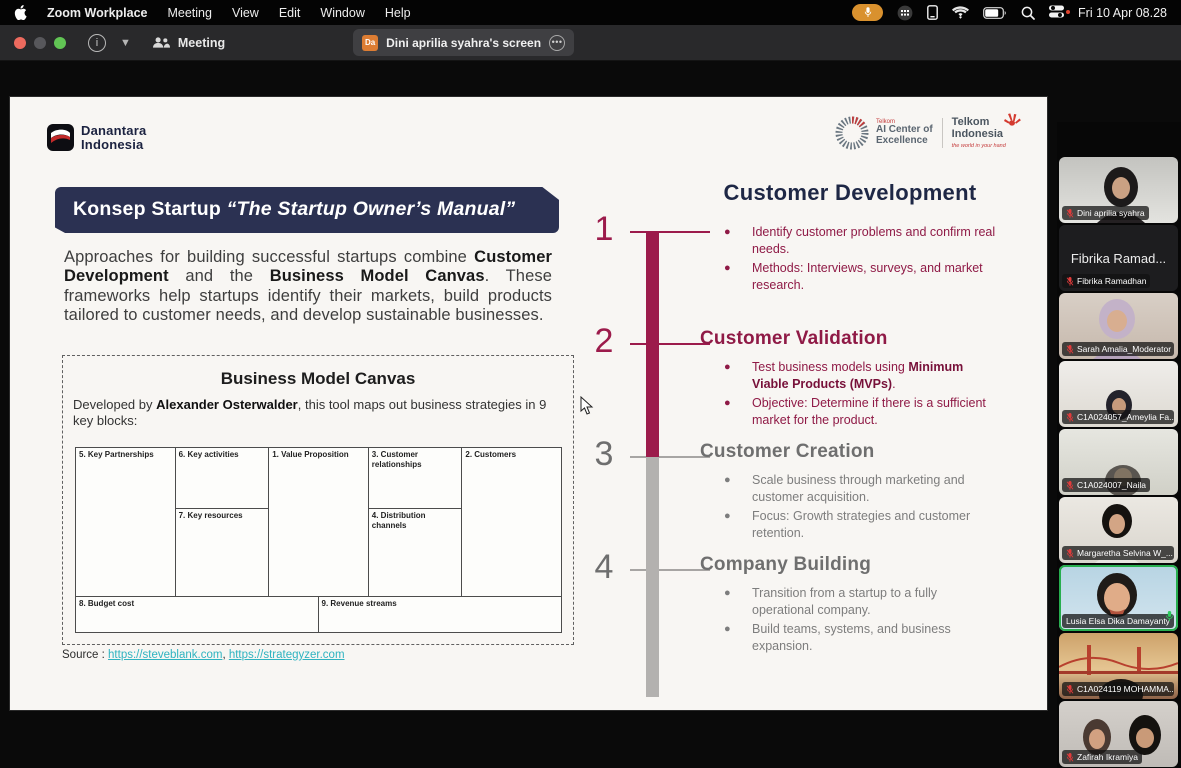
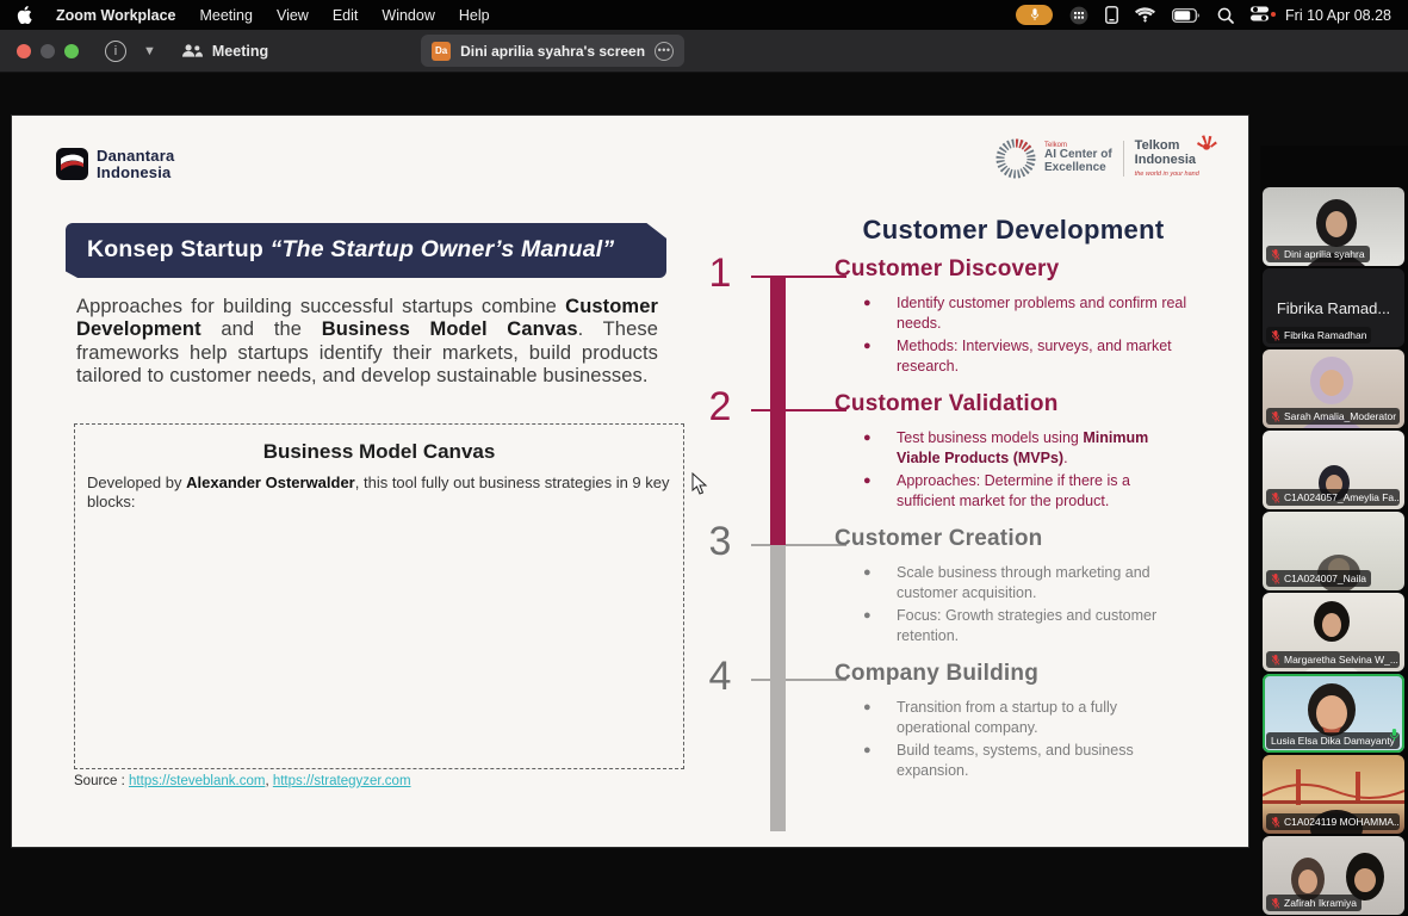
  Zoom Workplace
  Meeting
  View
  Edit
  Window
  Help
  Fri 10 Apr 08.28
  i
  ▼
  Meeting
  Da
  Dini aprilia syahra's screen
  •••
  Danantara
  Indonesia
  AI Center of
  Excellence
  Telkom
  Indonesia
  Konsep Startup “The Startup Owner’s Manual”
  Approaches for building successful startups combine Customer Development and the Business Model Canvas. These frameworks help startups identify their markets, build products tailored to customer needs, and develop sustainable businesses.
  Business Model Canvas
- Developed by Alexander Osterwalder, this tool maps out business strategies in 9 key blocks:
+ Developed by Alexander Osterwalder, this tool fully out business strategies in 9 key blocks:
- 5. Key Partnerships
- 6. Key activities
- 7. Key resources
- 1. Value Proposition
- 3. Customer relationships
- 4. Distribution channels
- 2. Customers
- 8. Budget cost
- 9. Revenue streams
  Source : https://steveblank.com, https://strategyzer.com
  1
  2
  3
  4
  Customer Development
+ Customer Discovery
  ●
  Identify customer problems and confirm real needs.
  ●
  Methods: Interviews, surveys, and market research.
  Customer Validation
  ●
  Test business models using Minimum Viable Products (MVPs).
  ●
- Objective: Determine if there is a sufficient market for the product.
+ Approaches: Determine if there is a sufficient market for the product.
  Customer Creation
  ●
  Scale business through marketing and customer acquisition.
  ●
  Focus: Growth strategies and customer retention.
  Company Building
  ●
  Transition from a startup to a fully operational company.
  ●
  Build teams, systems, and business expansion.
  Dini aprilia syahra
  Fibrika Ramad...
  Fibrika Ramadhan
  Sarah Amalia_Moderator
  C1A024057_Ameylia Fa..
  C1A024007_Naila
  Margaretha Selvina W_...
  Lusia Elsa Dika Damayanty
  C1A024119 MOHAMMA..
  Zafirah Ikramiya
